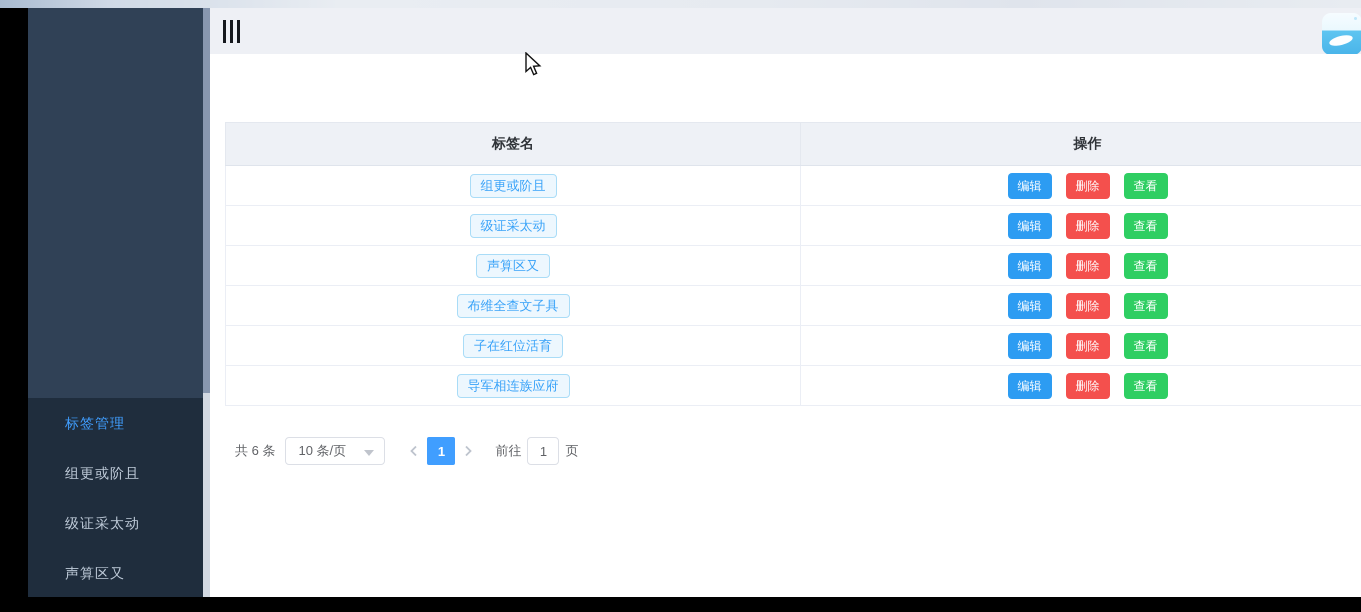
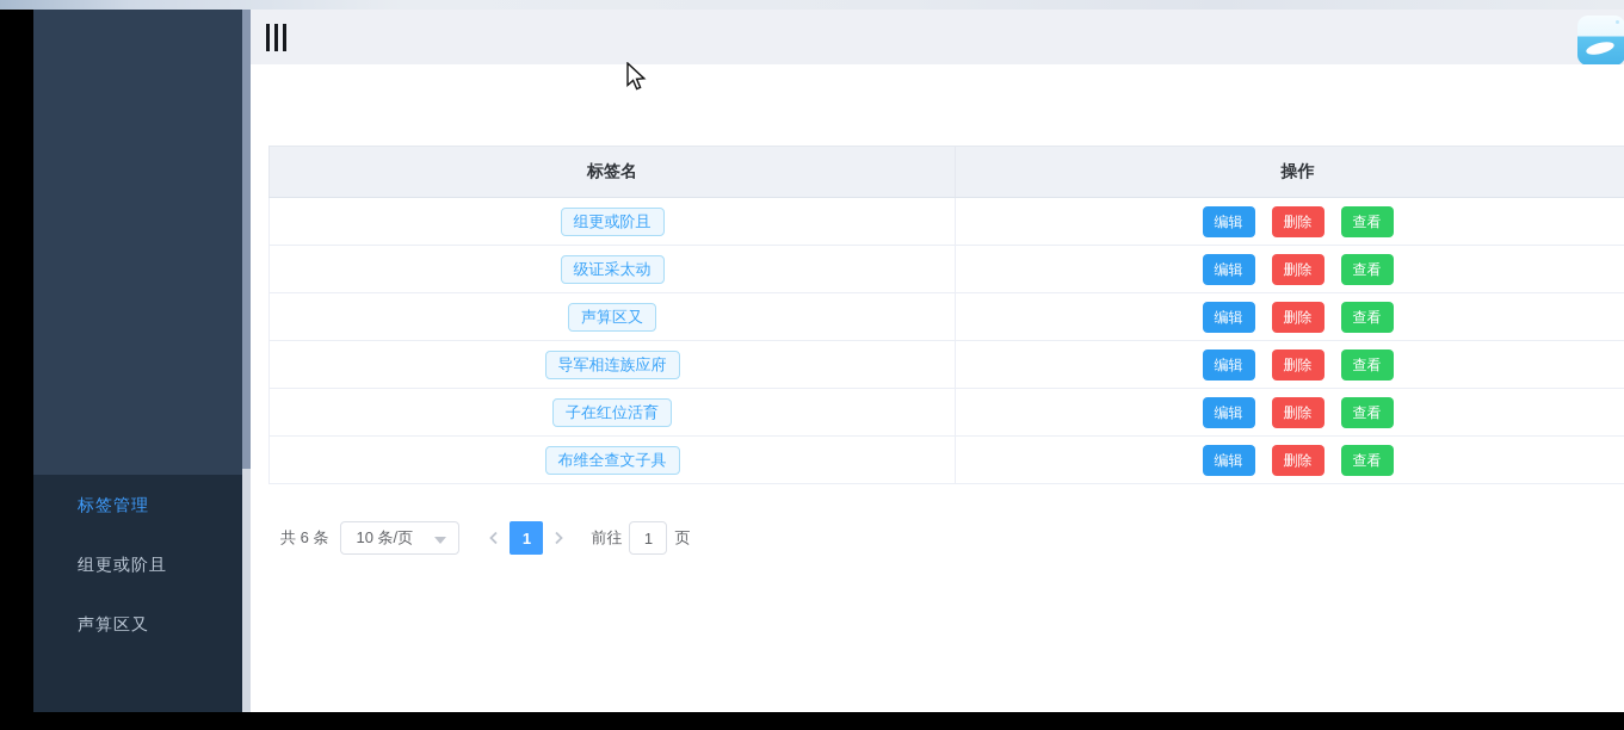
  标签管理
  组更或阶且
- 级证采太动
  声算区又
  标签名	操作
  组更或阶且	编辑 删除 查看
  级证采太动	编辑 删除 查看
  声算区又	编辑 删除 查看
- 布维全查文子具	编辑 删除 查看
+ 导军相连族应府	编辑 删除 查看
  子在红位活育	编辑 删除 查看
- 导军相连族应府	编辑 删除 查看
+ 布维全查文子具	编辑 删除 查看
  共 6 条
  10 条/页
  1
  前往
  1
  页
